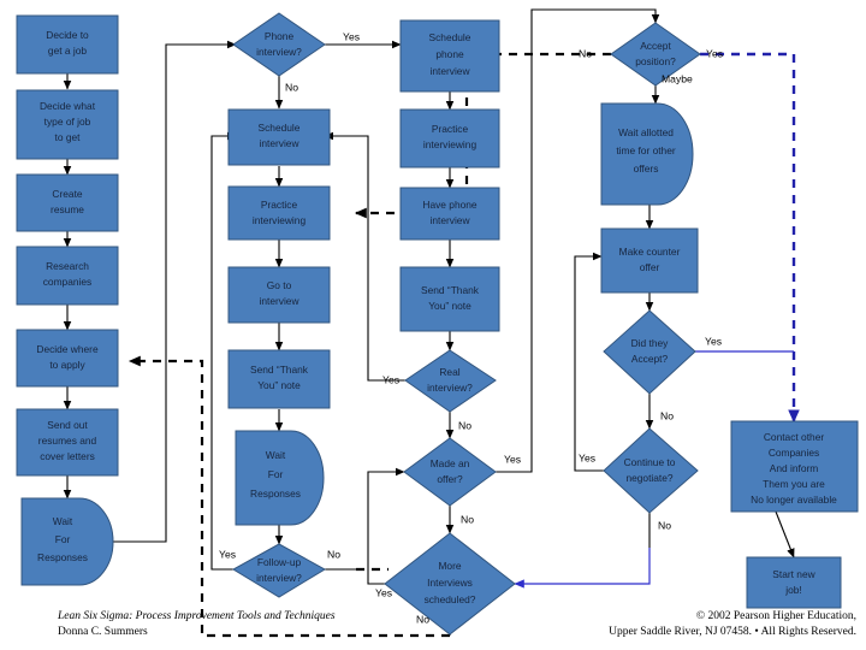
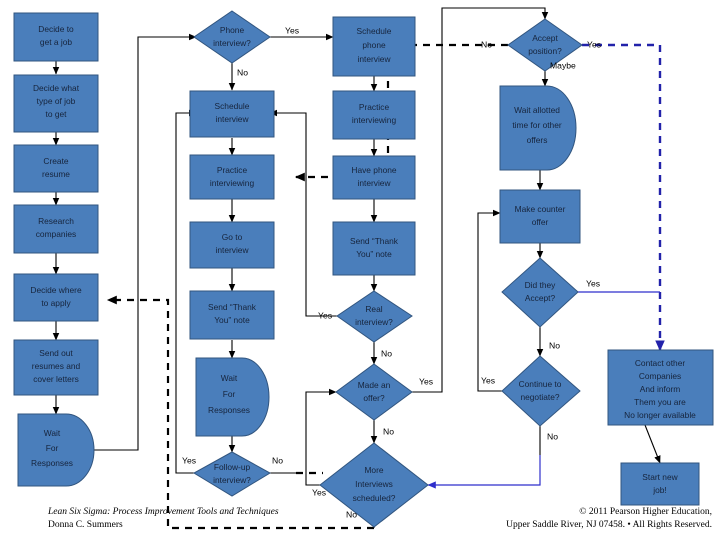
  Decide to
  get a job
  Decide what
  type of job
  to get
  Create
  resume
  Research
  companies
  Decide where
  to apply
  Send out
  resumes and
  cover letters
  Wait
  For
  Responses
  Phone
  interview?
  Schedule
  interview
  Practice
  interviewing
  Go to
  interview
  Send “Thank
  You” note
  Wait
  For
  Responses
  Follow-up
  interview?
  Schedule
  phone
  interview
  Practice
  interviewing
  Have phone
  interview
  Send “Thank
  You” note
  Real
  interview?
  Made an
  offer?
  More
  Interviews
  scheduled?
  Accept
  position?
  Wait allotted
  time for other
  offers
  Make counter
  offer
  Did they
  Accept?
  Continue to
  negotiate?
  Contact other
  Companies
  And inform
  Them you are
  No longer available
  Start new
  job!
  Yes
  No
  Yes
  No
  Yes
  No
  Yes
  No
  Yes
  No
  No
  Yes
  Maybe
  Yes
  No
  Yes
  No
  Lean Six Sigma: Process Improvement Tools and Techniques
  Donna C. Summers
- © 2002 Pearson Higher Education,
+ © 2011 Pearson Higher Education,
  Upper Saddle River, NJ 07458. • All Rights Reserved.
